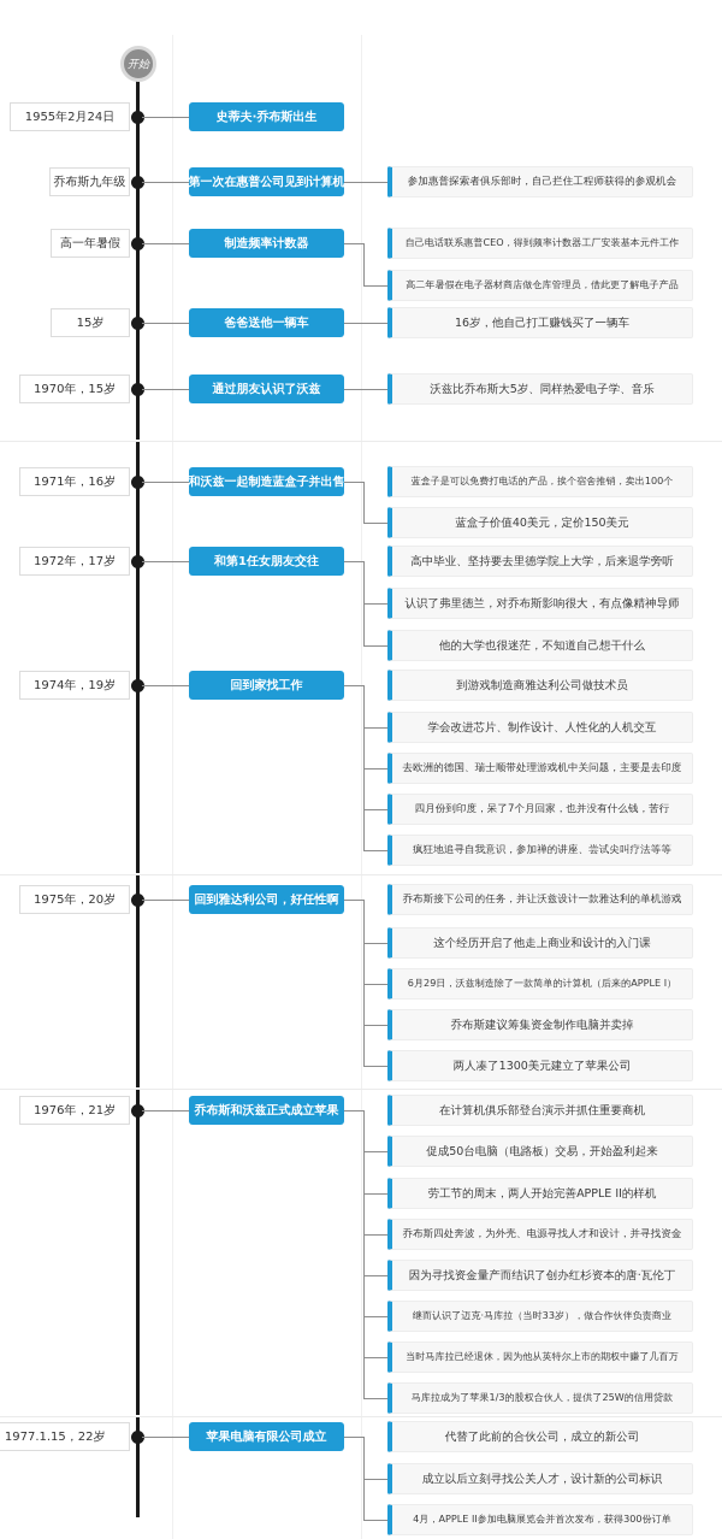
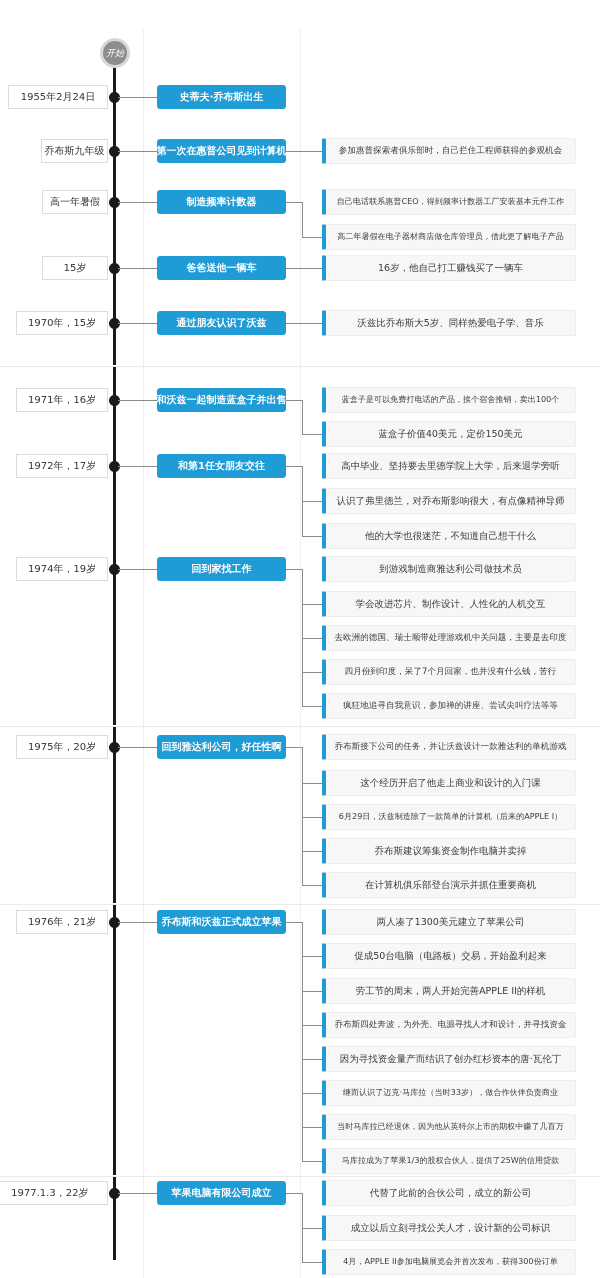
  开始
  1955年2月24日
  史蒂夫·乔布斯出生
  乔布斯九年级
  第一次在惠普公司见到计算机
  参加惠普探索者俱乐部时，自己拦住工程师获得的参观机会
  高一年暑假
  制造频率计数器
  自己电话联系惠普CEO，得到频率计数器工厂安装基本元件工作
  高二年暑假在电子器材商店做仓库管理员，借此更了解电子产品
  15岁
  爸爸送他一辆车
  16岁，他自己打工赚钱买了一辆车
  1970年，15岁
  通过朋友认识了沃兹
  沃兹比乔布斯大5岁、同样热爱电子学、音乐
  1971年，16岁
  和沃兹一起制造蓝盒子并出售
  蓝盒子是可以免费打电话的产品，挨个宿舍推销，卖出100个
  蓝盒子价值40美元，定价150美元
  1972年，17岁
  和第1任女朋友交往
  高中毕业、坚持要去里德学院上大学，后来退学旁听
  认识了弗里德兰，对乔布斯影响很大，有点像精神导师
  他的大学也很迷茫，不知道自己想干什么
  1974年，19岁
  回到家找工作
  到游戏制造商雅达利公司做技术员
  学会改进芯片、制作设计、人性化的人机交互
  去欧洲的德国、瑞士顺带处理游戏机中关问题，主要是去印度
  四月份到印度，呆了7个月回家，也并没有什么钱，苦行
  疯狂地追寻自我意识，参加禅的讲座、尝试尖叫疗法等等
  1975年，20岁
  回到雅达利公司，好任性啊
  乔布斯接下公司的任务，并让沃兹设计一款雅达利的单机游戏
  这个经历开启了他走上商业和设计的入门课
  6月29日，沃兹制造除了一款简单的计算机（后来的APPLE I）
  乔布斯建议筹集资金制作电脑并卖掉
- 两人凑了1300美元建立了苹果公司
+ 在计算机俱乐部登台演示并抓住重要商机
  1976年，21岁
  乔布斯和沃兹正式成立苹果
- 在计算机俱乐部登台演示并抓住重要商机
+ 两人凑了1300美元建立了苹果公司
  促成50台电脑（电路板）交易，开始盈利起来
  劳工节的周末，两人开始完善APPLE II的样机
  乔布斯四处奔波，为外壳、电源寻找人才和设计，并寻找资金
  因为寻找资金量产而结识了创办红杉资本的唐·瓦伦丁
  继而认识了迈克·马库拉（当时33岁），做合作伙伴负责商业
  当时马库拉已经退休，因为他从英特尔上市的期权中赚了几百万
  马库拉成为了苹果1/3的股权合伙人，提供了25W的信用贷款
- 1977.1.15，22岁
+ 1977.1.3，22岁
  苹果电脑有限公司成立
  代替了此前的合伙公司，成立的新公司
  成立以后立刻寻找公关人才，设计新的公司标识
  4月，APPLE II参加电脑展览会并首次发布，获得300份订单
